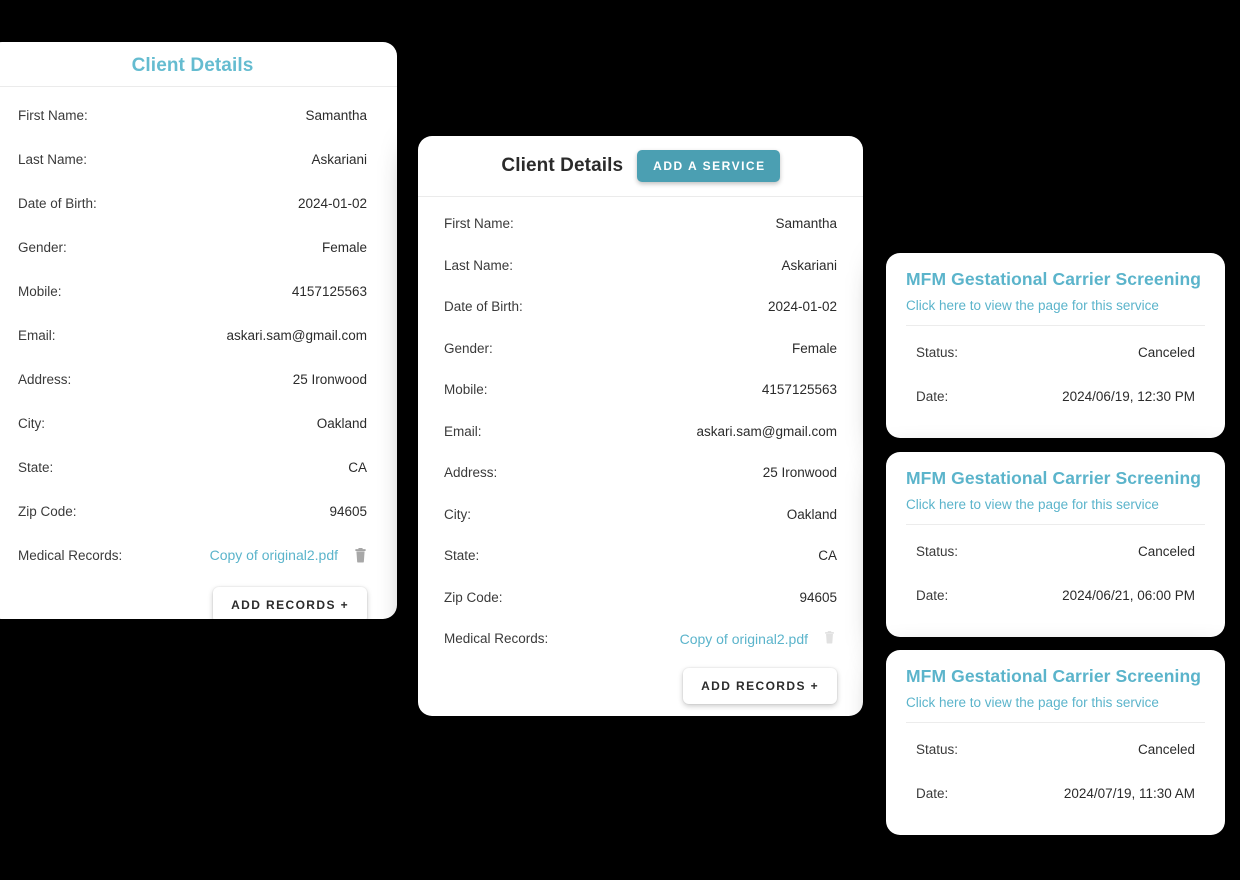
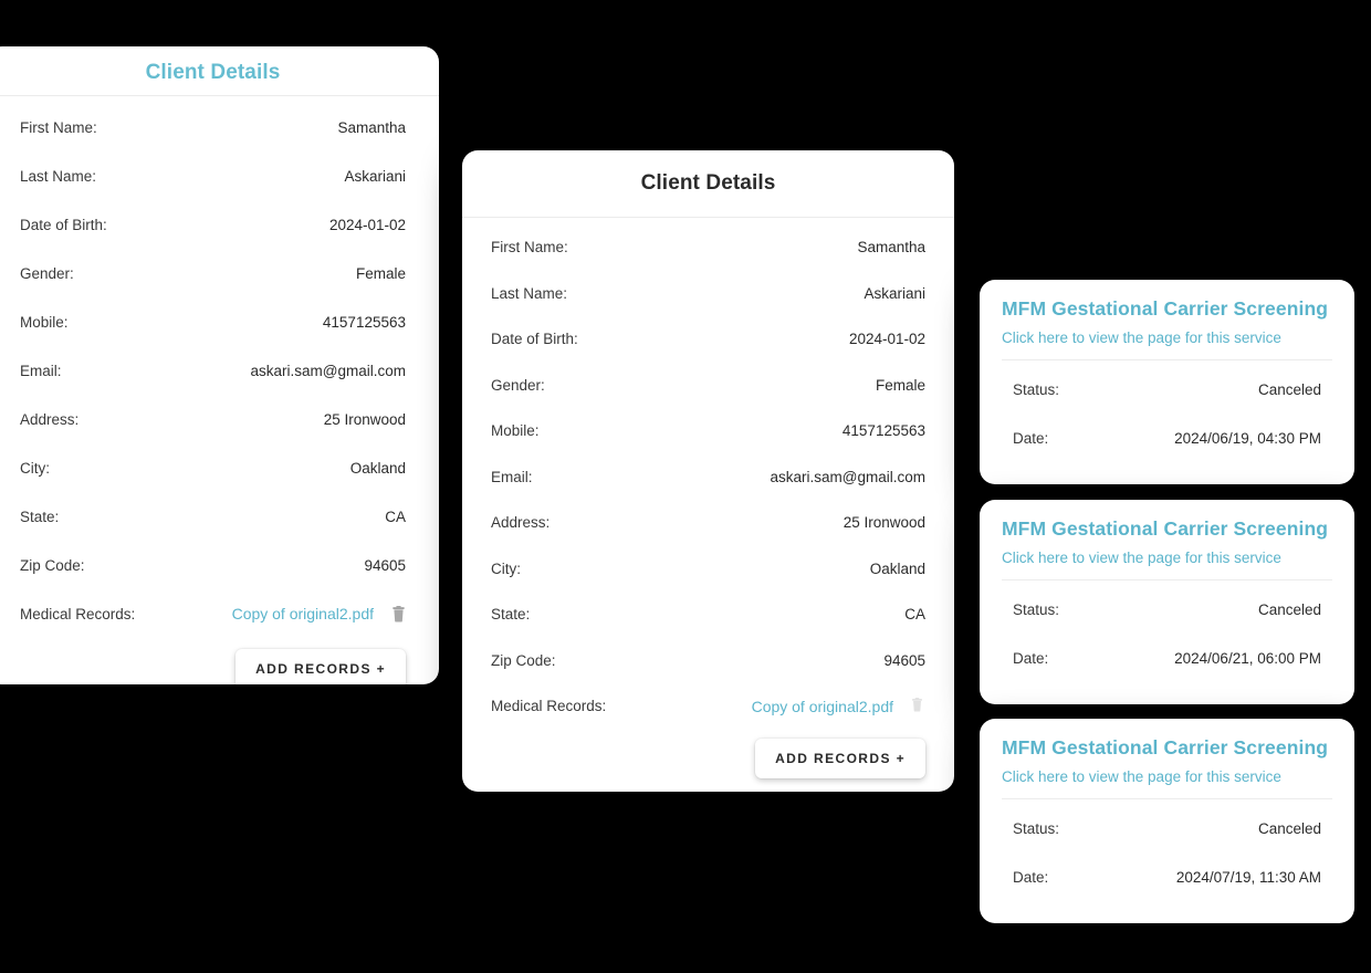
  Client Details
  First Name:
  Samantha
  Last Name:
  Askariani
  Date of Birth:
  2024-01-02
  Gender:
  Female
  Mobile:
  4157125563
  Email:
  askari.sam@gmail.com
  Address:
  25 Ironwood
  City:
  Oakland
  State:
  CA
  Zip Code:
  94605
  Medical Records:
  Copy of original2.pdf
  ADD RECORDS +
  Client Details
- ADD A SERVICE
  First Name:
  Samantha
  Last Name:
  Askariani
  Date of Birth:
  2024-01-02
  Gender:
  Female
  Mobile:
  4157125563
  Email:
  askari.sam@gmail.com
  Address:
  25 Ironwood
  City:
  Oakland
  State:
  CA
  Zip Code:
  94605
  Medical Records:
  Copy of original2.pdf
  ADD RECORDS +
  MFM Gestational Carrier Screening
  Click here to view the page for this service
  Status:
  Canceled
  Date:
- 2024/06/19, 12:30 PM
+ 2024/06/19, 04:30 PM
  MFM Gestational Carrier Screening
  Click here to view the page for this service
  Status:
  Canceled
  Date:
  2024/06/21, 06:00 PM
  MFM Gestational Carrier Screening
  Click here to view the page for this service
  Status:
  Canceled
  Date:
  2024/07/19, 11:30 AM
